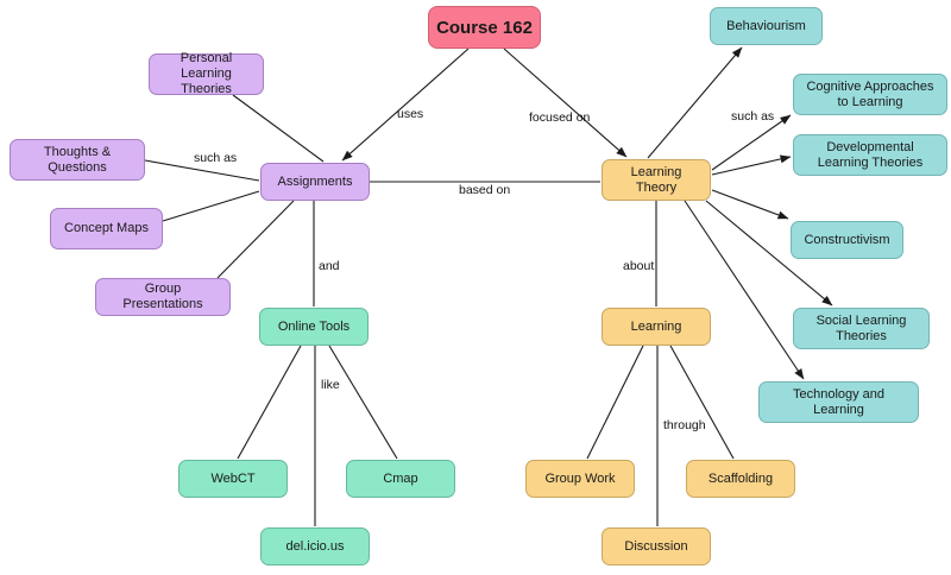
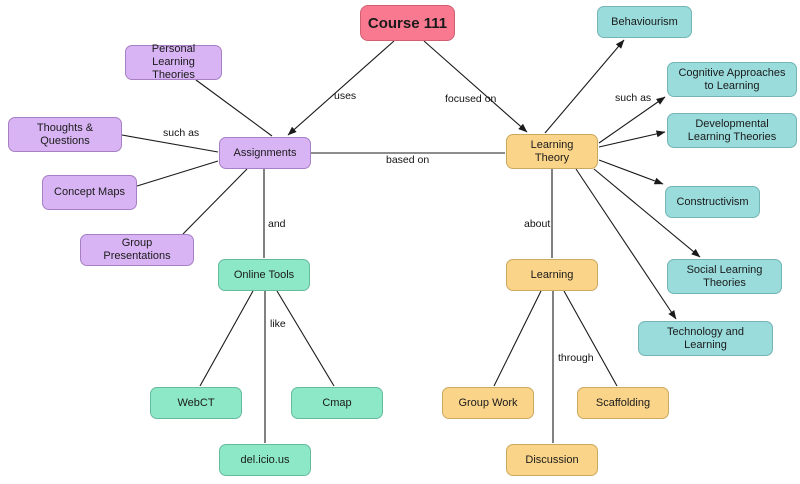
- Course 162
+ Course 111
  Assignments
  Personal Learning Theories
  Thoughts & Questions
  Concept Maps
  Group Presentations
  Online Tools
  WebCT
  Cmap
  del.icio.us
  Learning Theory
  Learning
  Group Work
  Scaffolding
  Discussion
  Behaviourism
  Cognitive Approaches to Learning
  Developmental Learning Theories
  Constructivism
  Social Learning Theories
  Technology and Learning
  uses
  focused on
  based on
  such as
  and
  like
  such as
  about
  through
